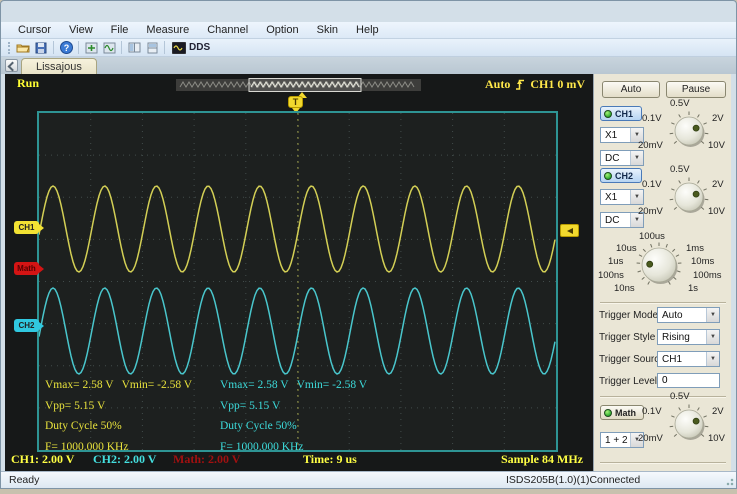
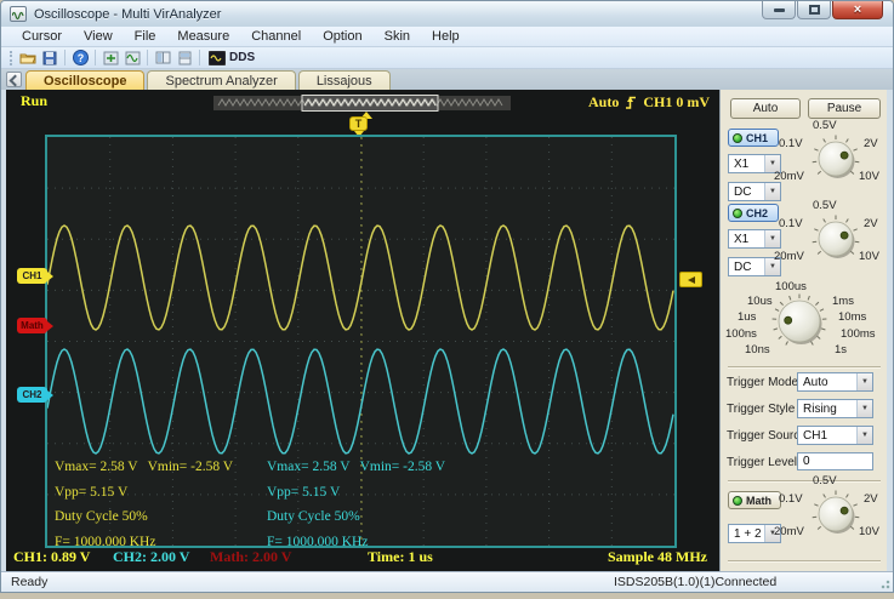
+ Oscilloscope - Multi VirAnalyzer
+ ×
  Cursor
  View
  File
  Measure
  Channel
  Option
  Skin
  Help
  ?
  DDS
+ Oscilloscope
+ Spectrum Analyzer
  Lissajous
  Run
  Auto
  CH1 0 mV
  T
  CH1
  Math
  CH2
  Vmax= 2.58 V Vmin= -2.58 V
  Vpp= 5.15 V
  Duty Cycle 50%
  F= 1000.000 KHz
  Vmax= 2.58 V Vmin= -2.58 V
  Vpp= 5.15 V
  Duty Cycle 50%
  F= 1000.000 KHz
- CH1: 2.00 V
+ CH1: 0.89 V
  CH2: 2.00 V
  Math: 2.00 V
- Time: 9 us
+ Time: 1 us
- Sample 84 MHz
+ Sample 48 MHz
  Auto
  Pause
  CH1
  X1
  DC
  0.5V
  0.1V
  2V
  20mV
  10V
  CH2
  X1
  DC
  0.5V
  0.1V
  2V
  20mV
  10V
  100us
  10us
  1ms
  1us
  10ms
  100ns
  100ms
  10ns
  1s
  Trigger Mode
  Auto
  Trigger Style
  Rising
  Trigger Sour
  CH1
  Trigger Level
  0
  Math
  1 + 2
  0.5V
  0.1V
  2V
  20mV
  10V
  Ready
  ISDS205B(1.0)(1)Connected
